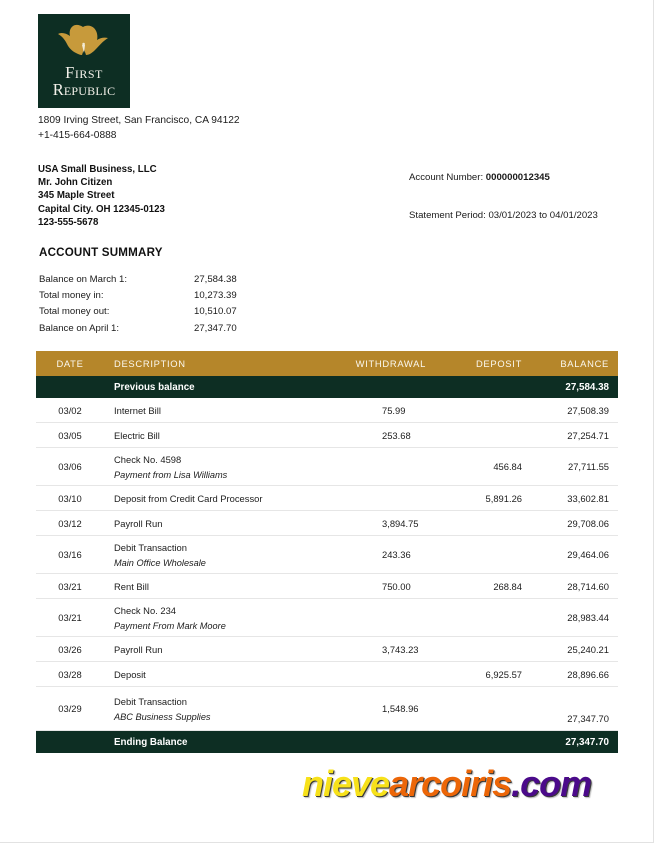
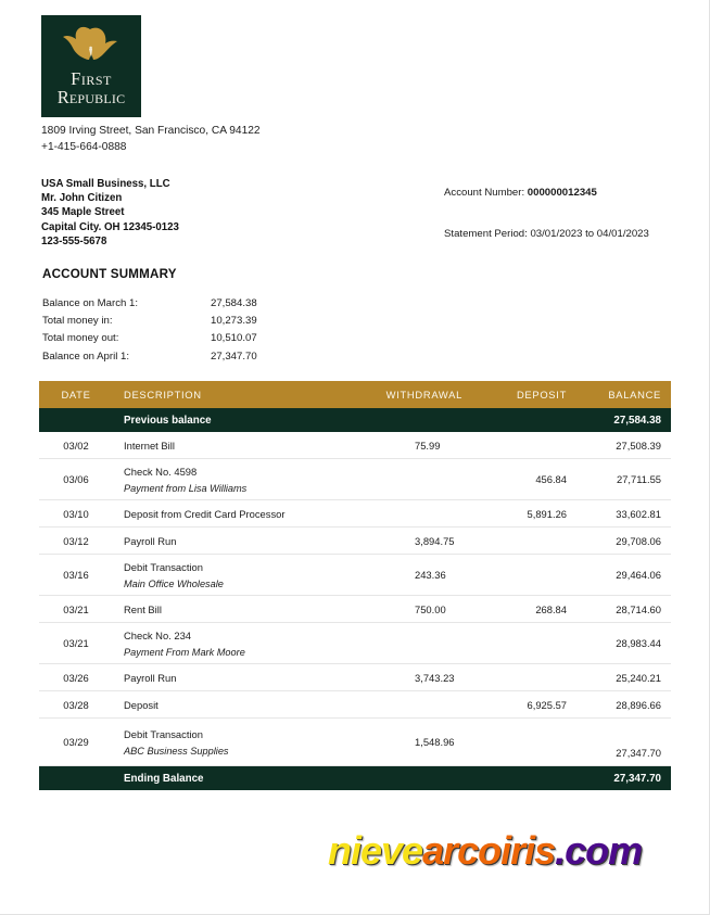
  First
  Republic
  1809 Irving Street, San Francisco, CA 94122
  +1-415-664-0888
  USA Small Business, LLC
  Mr. John Citizen
  345 Maple Street
  Capital City. OH 12345-0123
  123-555-5678
  Account Number: 000000012345
  Statement Period: 03/01/2023 to 04/01/2023
  ACCOUNT SUMMARY
  Balance on March 1:	27,584.38
  Total money in:	10,273.39
  Total money out:	10,510.07
  Balance on April 1:	27,347.70
  DATE	DESCRIPTION	WITHDRAWAL	DEPOSIT	BALANCE
  	Previous balance			27,584.38
  03/02	Internet Bill	75.99		27,508.39
- 03/05	Electric Bill	253.68		27,254.71
  03/06	Check No. 4598Payment from Lisa Williams		456.84	27,711.55
  03/10	Deposit from Credit Card Processor		5,891.26	33,602.81
  03/12	Payroll Run	3,894.75		29,708.06
  03/16	Debit TransactionMain Office Wholesale	243.36		29,464.06
  03/21	Rent Bill	750.00	268.84	28,714.60
  03/21	Check No. 234Payment From Mark Moore			28,983.44
  03/26	Payroll Run	3,743.23		25,240.21
  03/28	Deposit		6,925.57	28,896.66
  03/29	Debit TransactionABC Business Supplies	1,548.96		27,347.70
  	Ending Balance			27,347.70
  nievearcoiris.com
